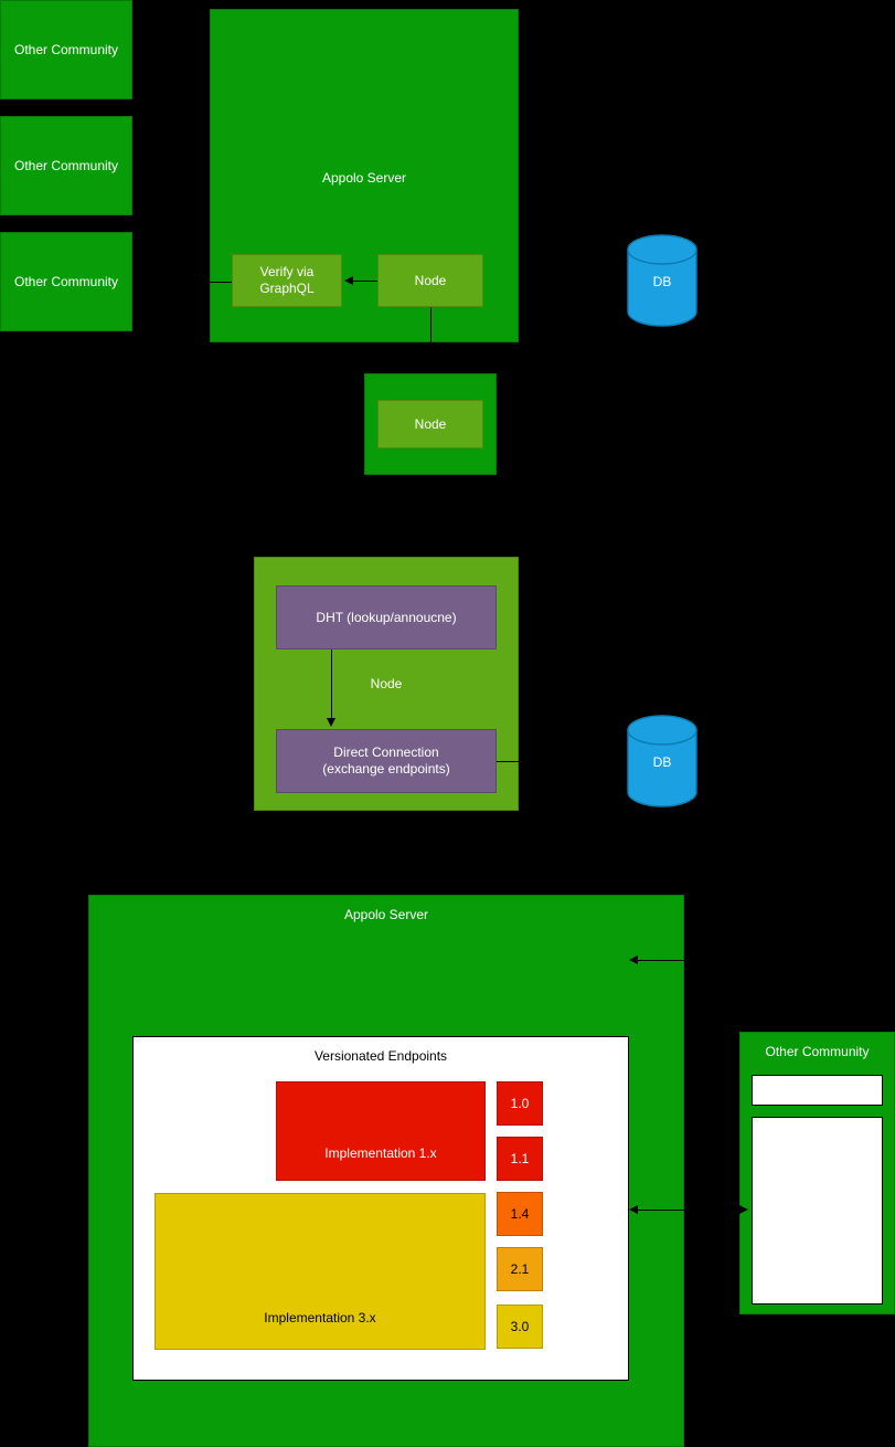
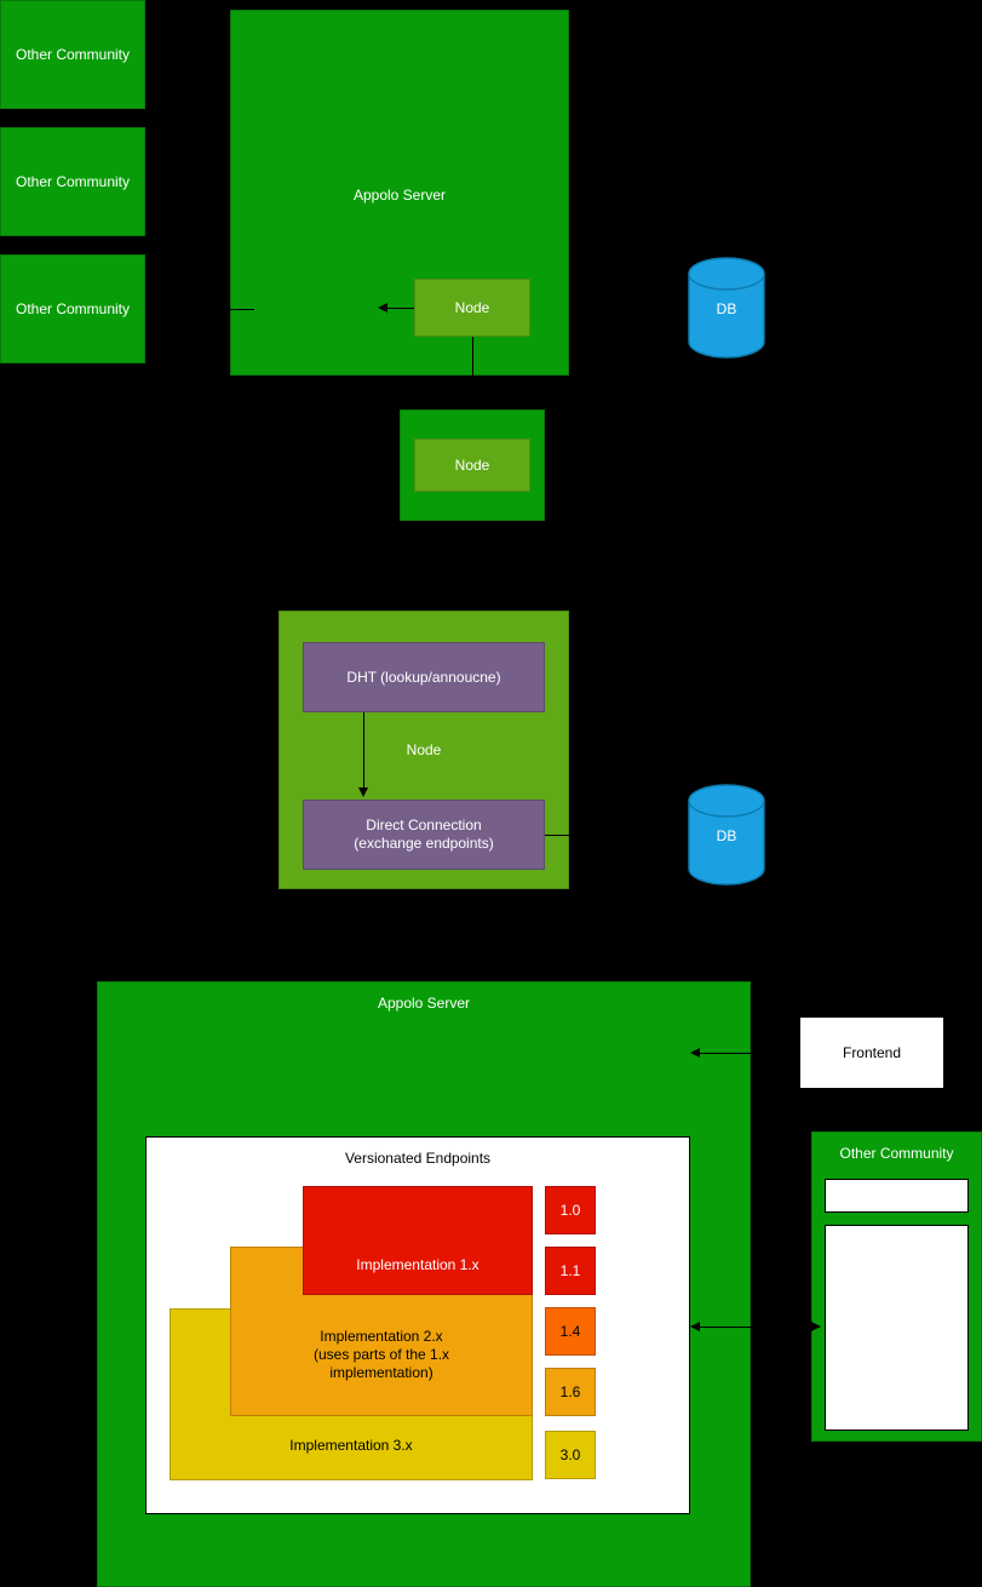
  Other Community
  Other Community
  Other Community
  Appolo Server
- Verify via
- GraphQL
  Node
  DB
  Node
  DHT (lookup/annoucne)
  Node
  Direct Connection
  (exchange endpoints)
  DB
  Appolo Server
  Versionated Endpoints
  Implementation 3.x
+ Implementation 2.x
+ (uses parts of the 1.x
+ implementation)
  Implementation 1.x
  1.0
  1.1
  1.4
- 2.1
+ 1.6
  3.0
+ Frontend
  Other Community
